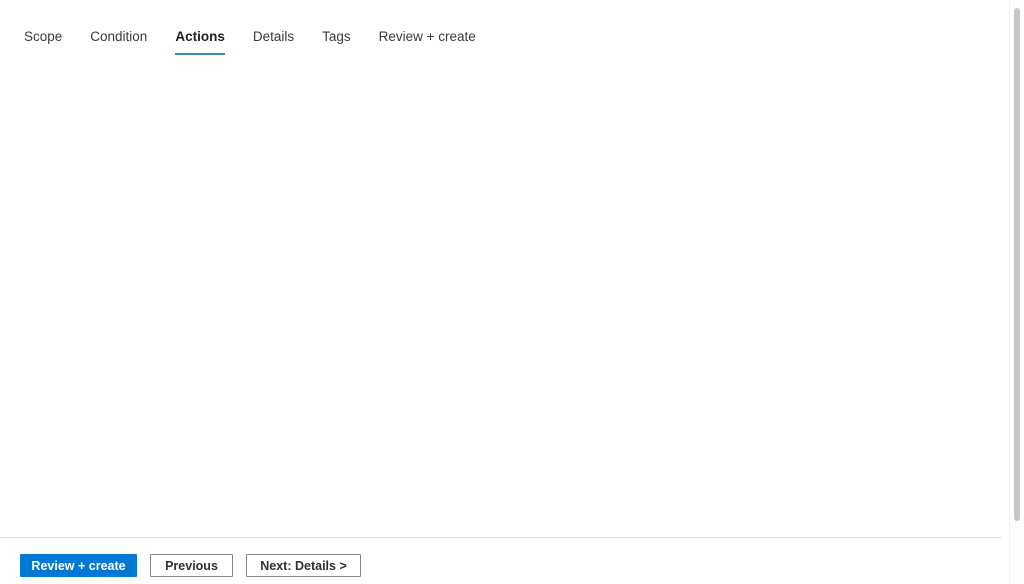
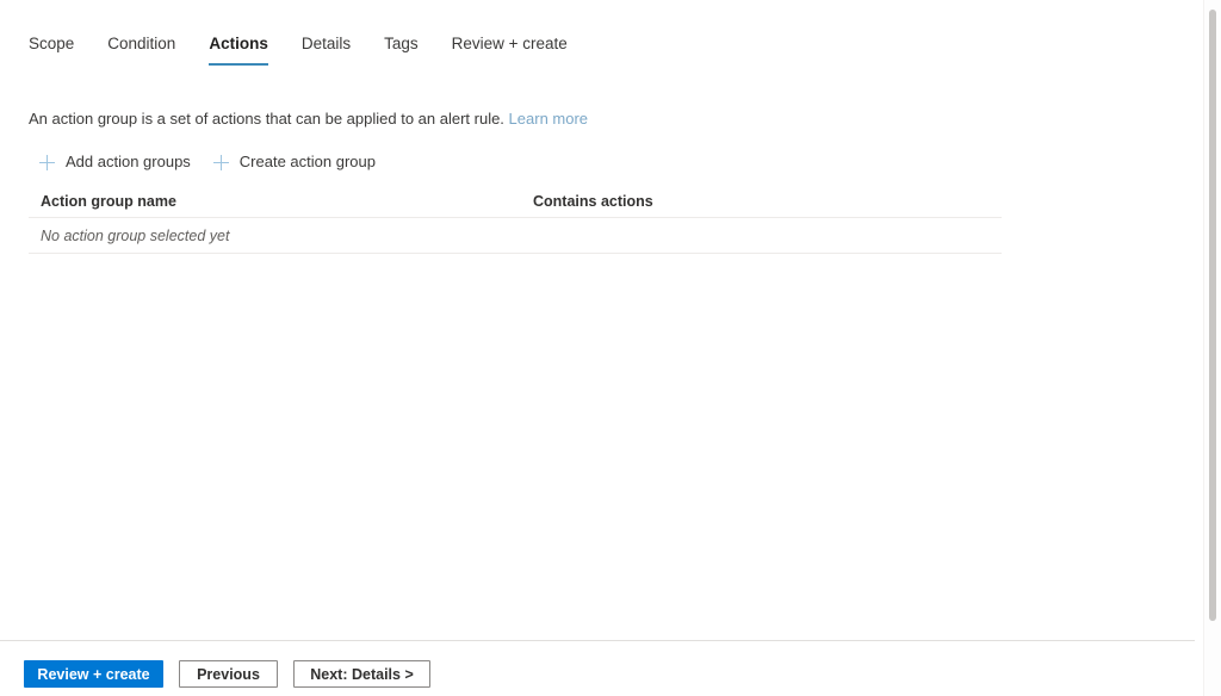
  Scope
  Condition
  Actions
  Details
  Tags
  Review + create
+ An action group is a set of actions that can be applied to an alert rule. Learn more
+ Add action groups
+ Create action group
+ Action group name
+ Contains actions
+ No action group selected yet
  Review + create
  Previous
  Next: Details >
